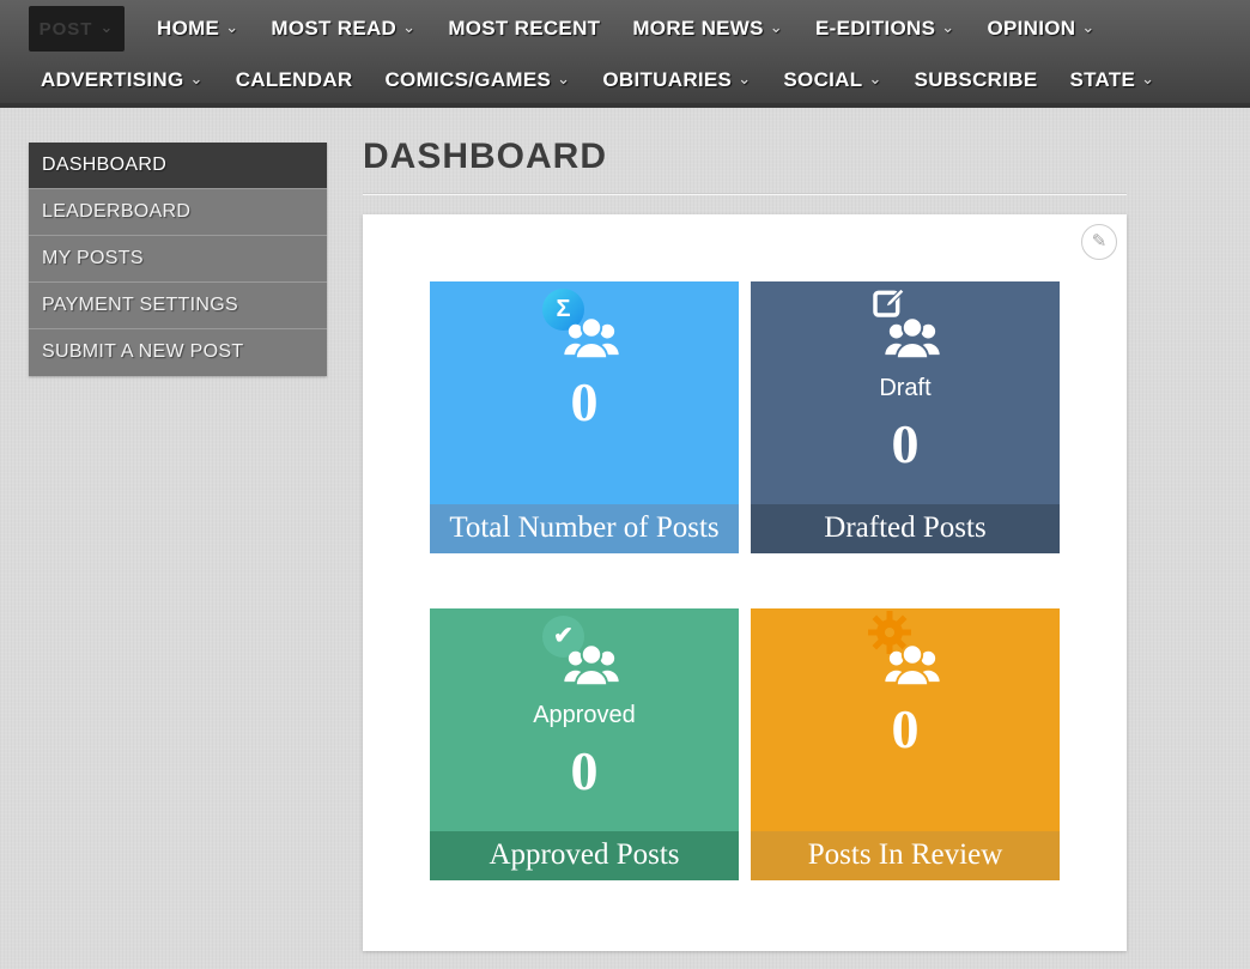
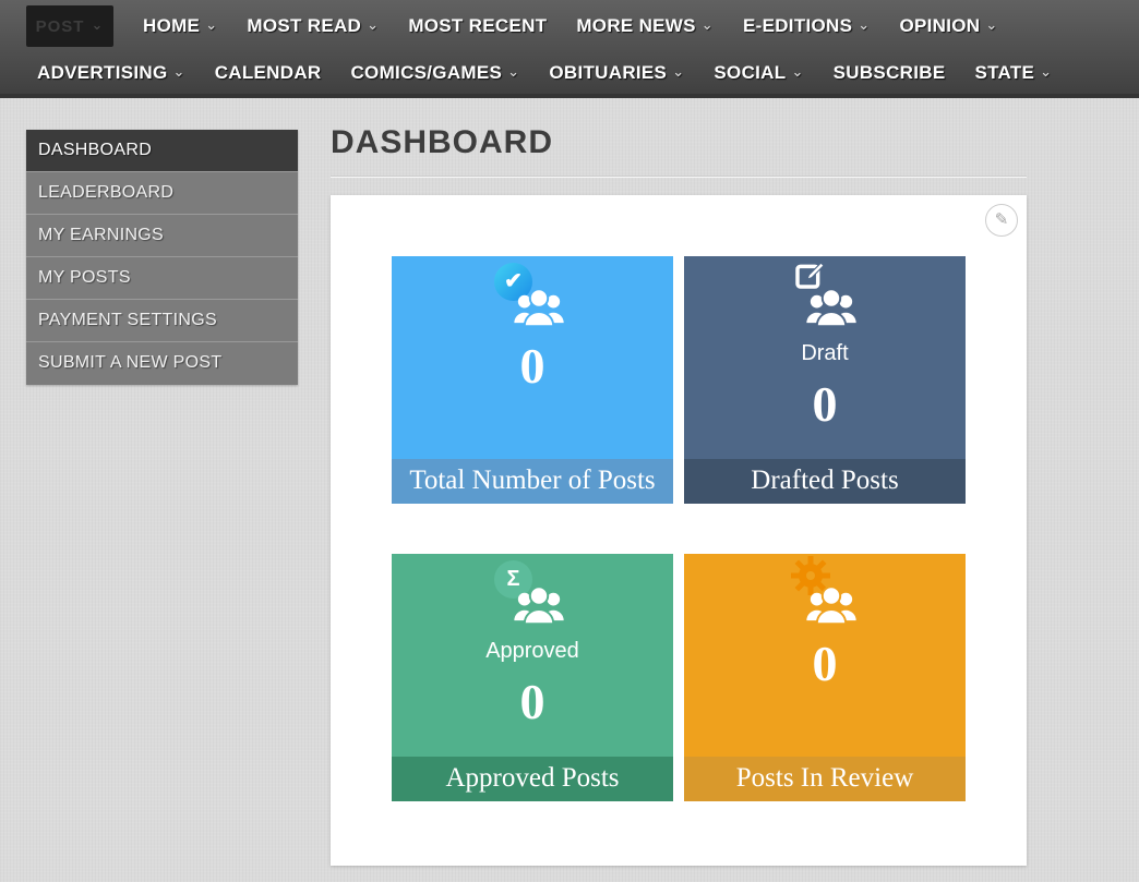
  POST
  ⌄
  HOME
  ⌄
  MOST READ
  ⌄
  MOST RECENT
  MORE NEWS
  ⌄
  E-EDITIONS
  ⌄
  OPINION
  ⌄
  ADVERTISING
  ⌄
  CALENDAR
  COMICS/GAMES
  ⌄
  OBITUARIES
  ⌄
  SOCIAL
  ⌄
  SUBSCRIBE
  STATE
  ⌄
  DASHBOARD
  LEADERBOARD
+ MY EARNINGS
  MY POSTS
  PAYMENT SETTINGS
  SUBMIT A NEW POST
  DASHBOARD
  ✎
- Σ
+ ✔
  0
  Total Number of Posts
  Draft
  0
  Drafted Posts
- ✔
+ Σ
  Approved
  0
  Approved Posts
  0
  Posts In Review
